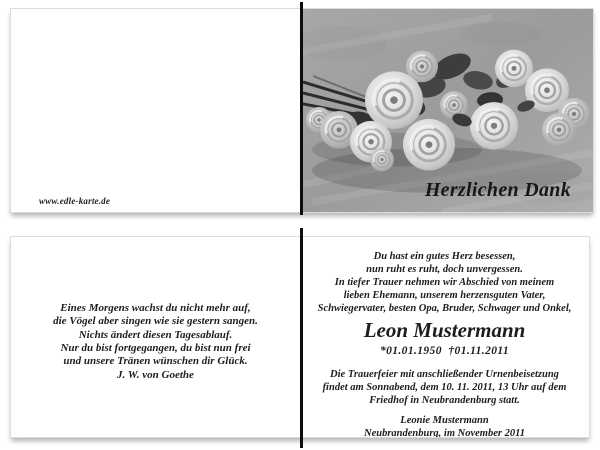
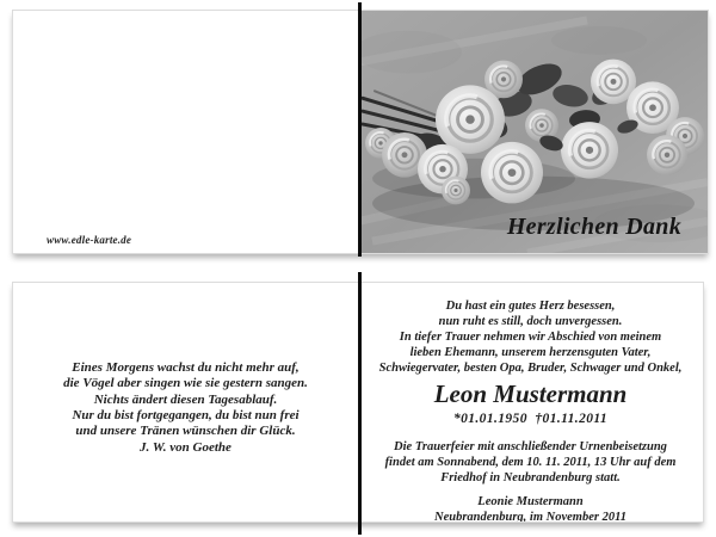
  www.edle-karte.de
  Herzlichen Dank
  Eines Morgens wachst du nicht mehr auf,
  die Vögel aber singen wie sie gestern sangen.
  Nichts ändert diesen Tagesablauf.
  Nur du bist fortgegangen, du bist nun frei
  und unsere Tränen wünschen dir Glück.
  J. W. von Goethe
  Du hast ein gutes Herz besessen,
- nun ruht es ruht, doch unvergessen.
+ nun ruht es still, doch unvergessen.
  In tiefer Trauer nehmen wir Abschied von meinem
  lieben Ehemann, unserem herzensguten Vater,
  Schwiegervater, besten Opa, Bruder, Schwager und Onkel,
  Leon Mustermann
  *01.01.1950 †01.11.2011
  Die Trauerfeier mit anschließender Urnenbeisetzung
  findet am Sonnabend, dem 10. 11. 2011, 13 Uhr auf dem
  Friedhof in Neubrandenburg statt.
  Leonie Mustermann
  Neubrandenburg, im November 2011
